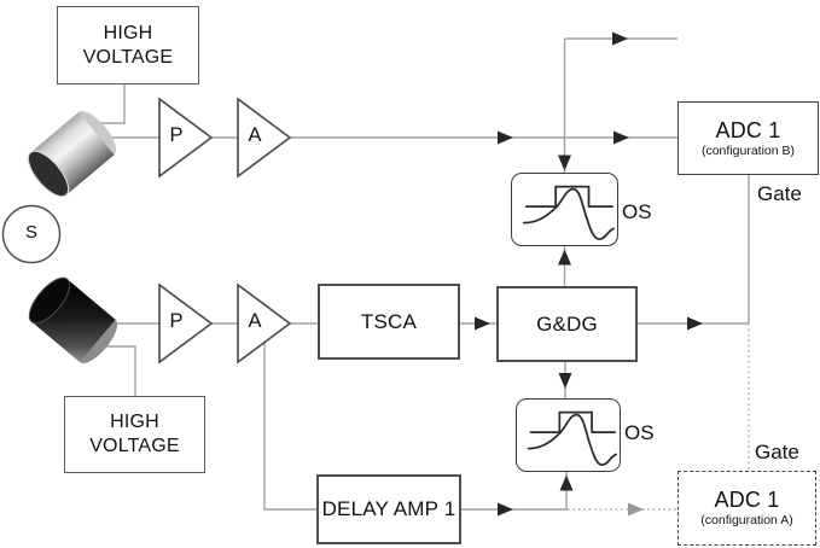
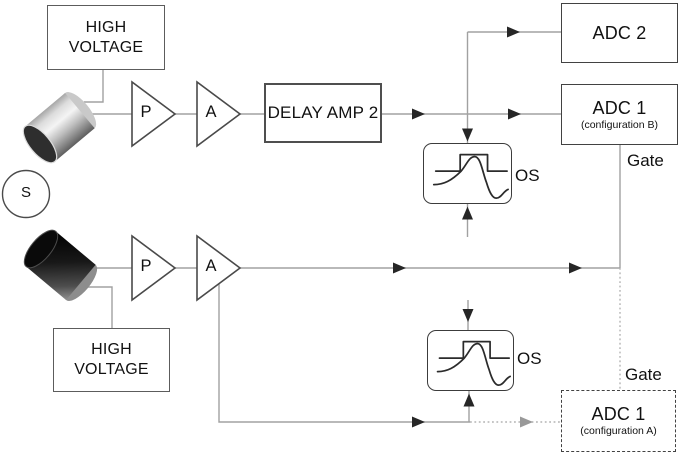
  HIGH
  VOLTAGE
+ DELAY AMP 2
+ ADC 2
  ADC 1
  (configuration B)
- TSCA
- G&DG
  HIGH
  VOLTAGE
- DELAY AMP 1
  ADC 1
  (configuration A)
  P
  A
  P
  A
  S
  OS
  OS
  Gate
  Gate
